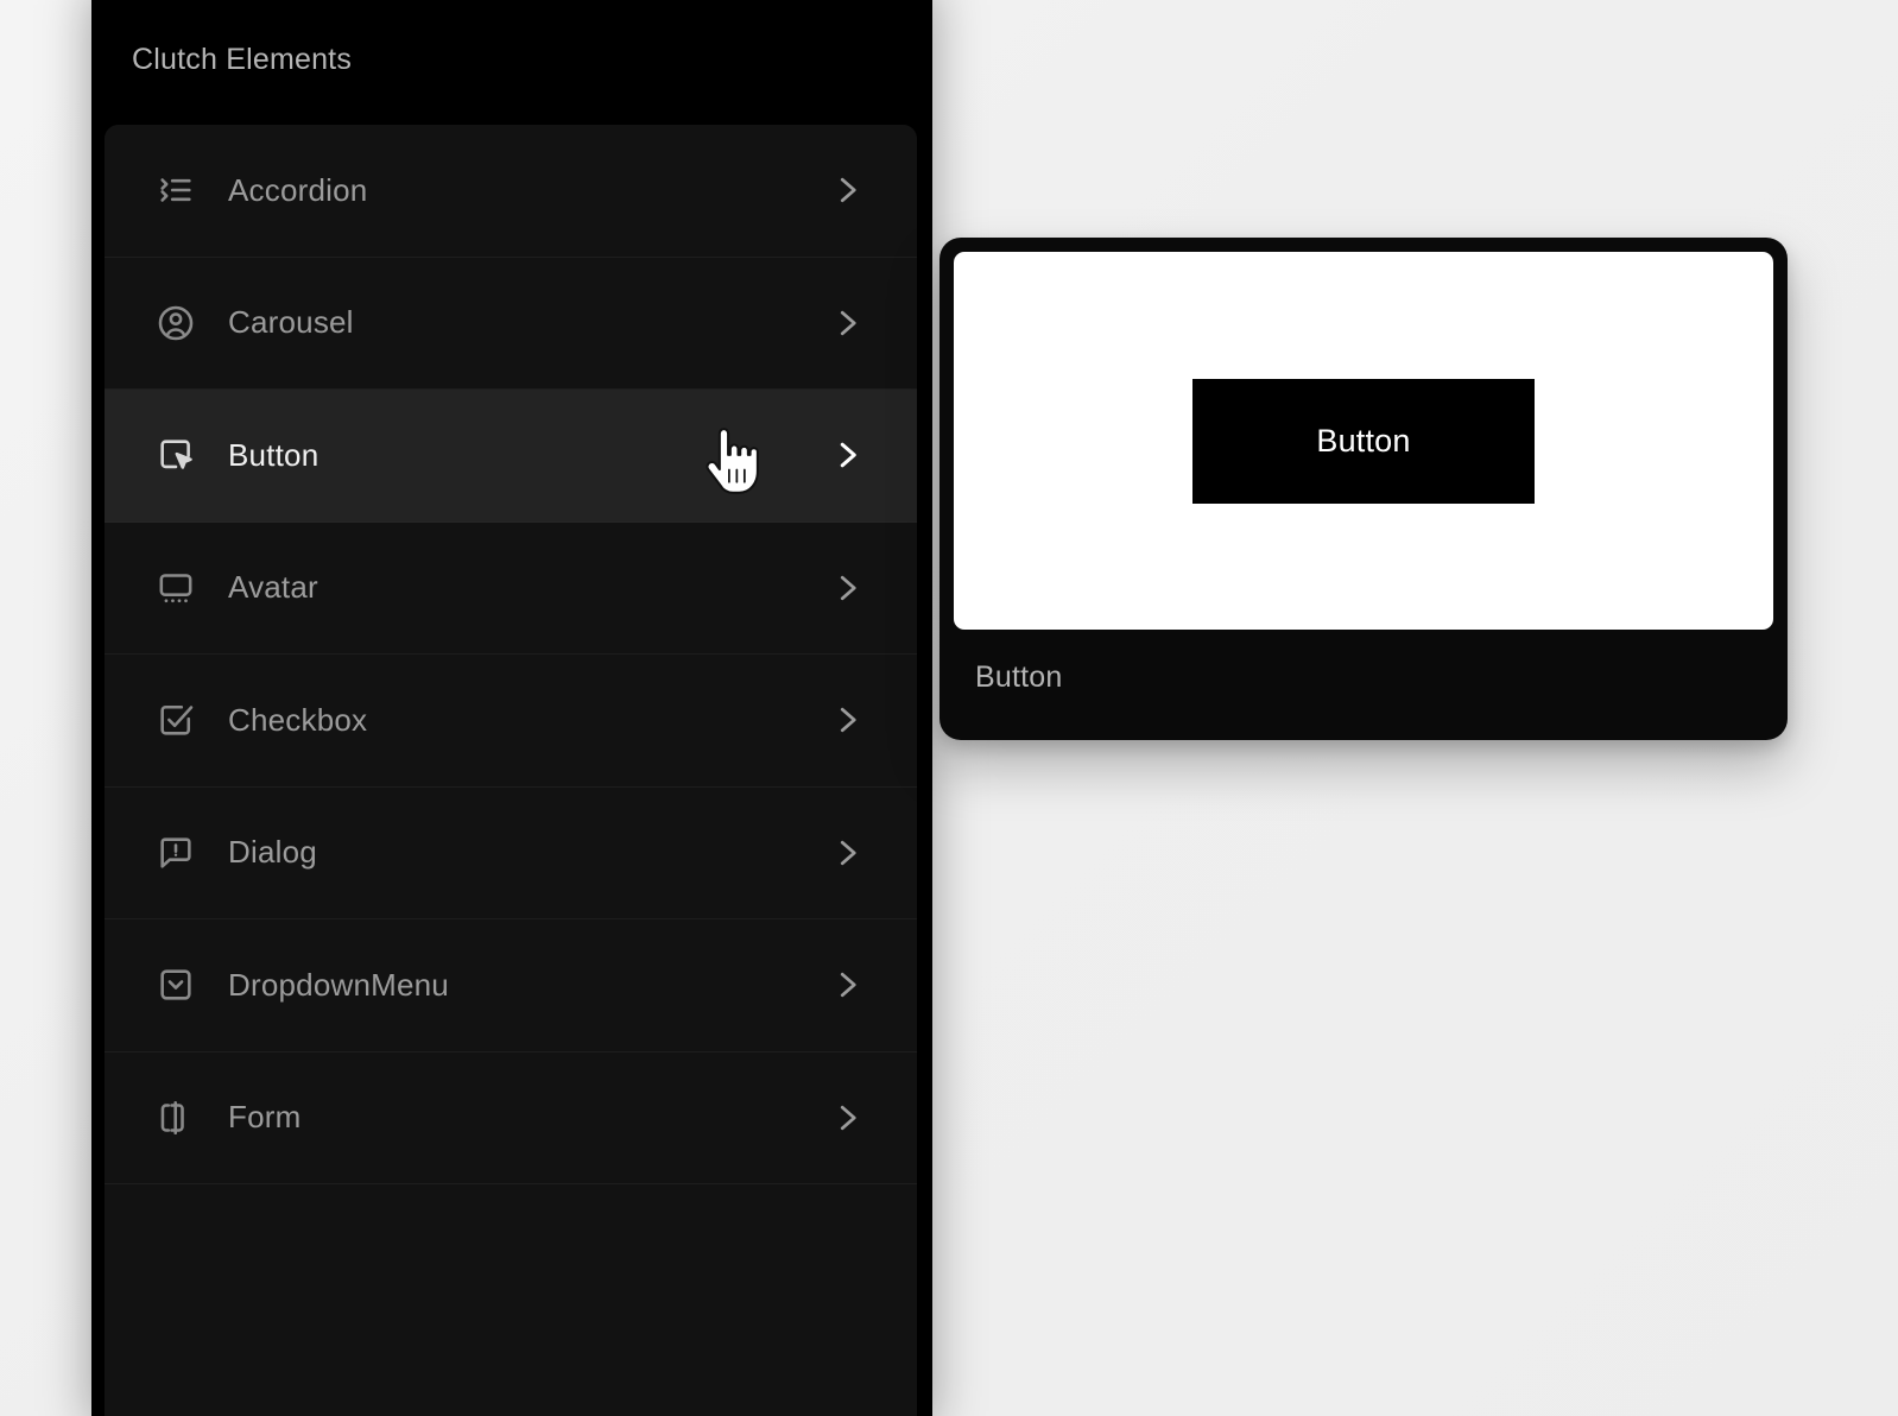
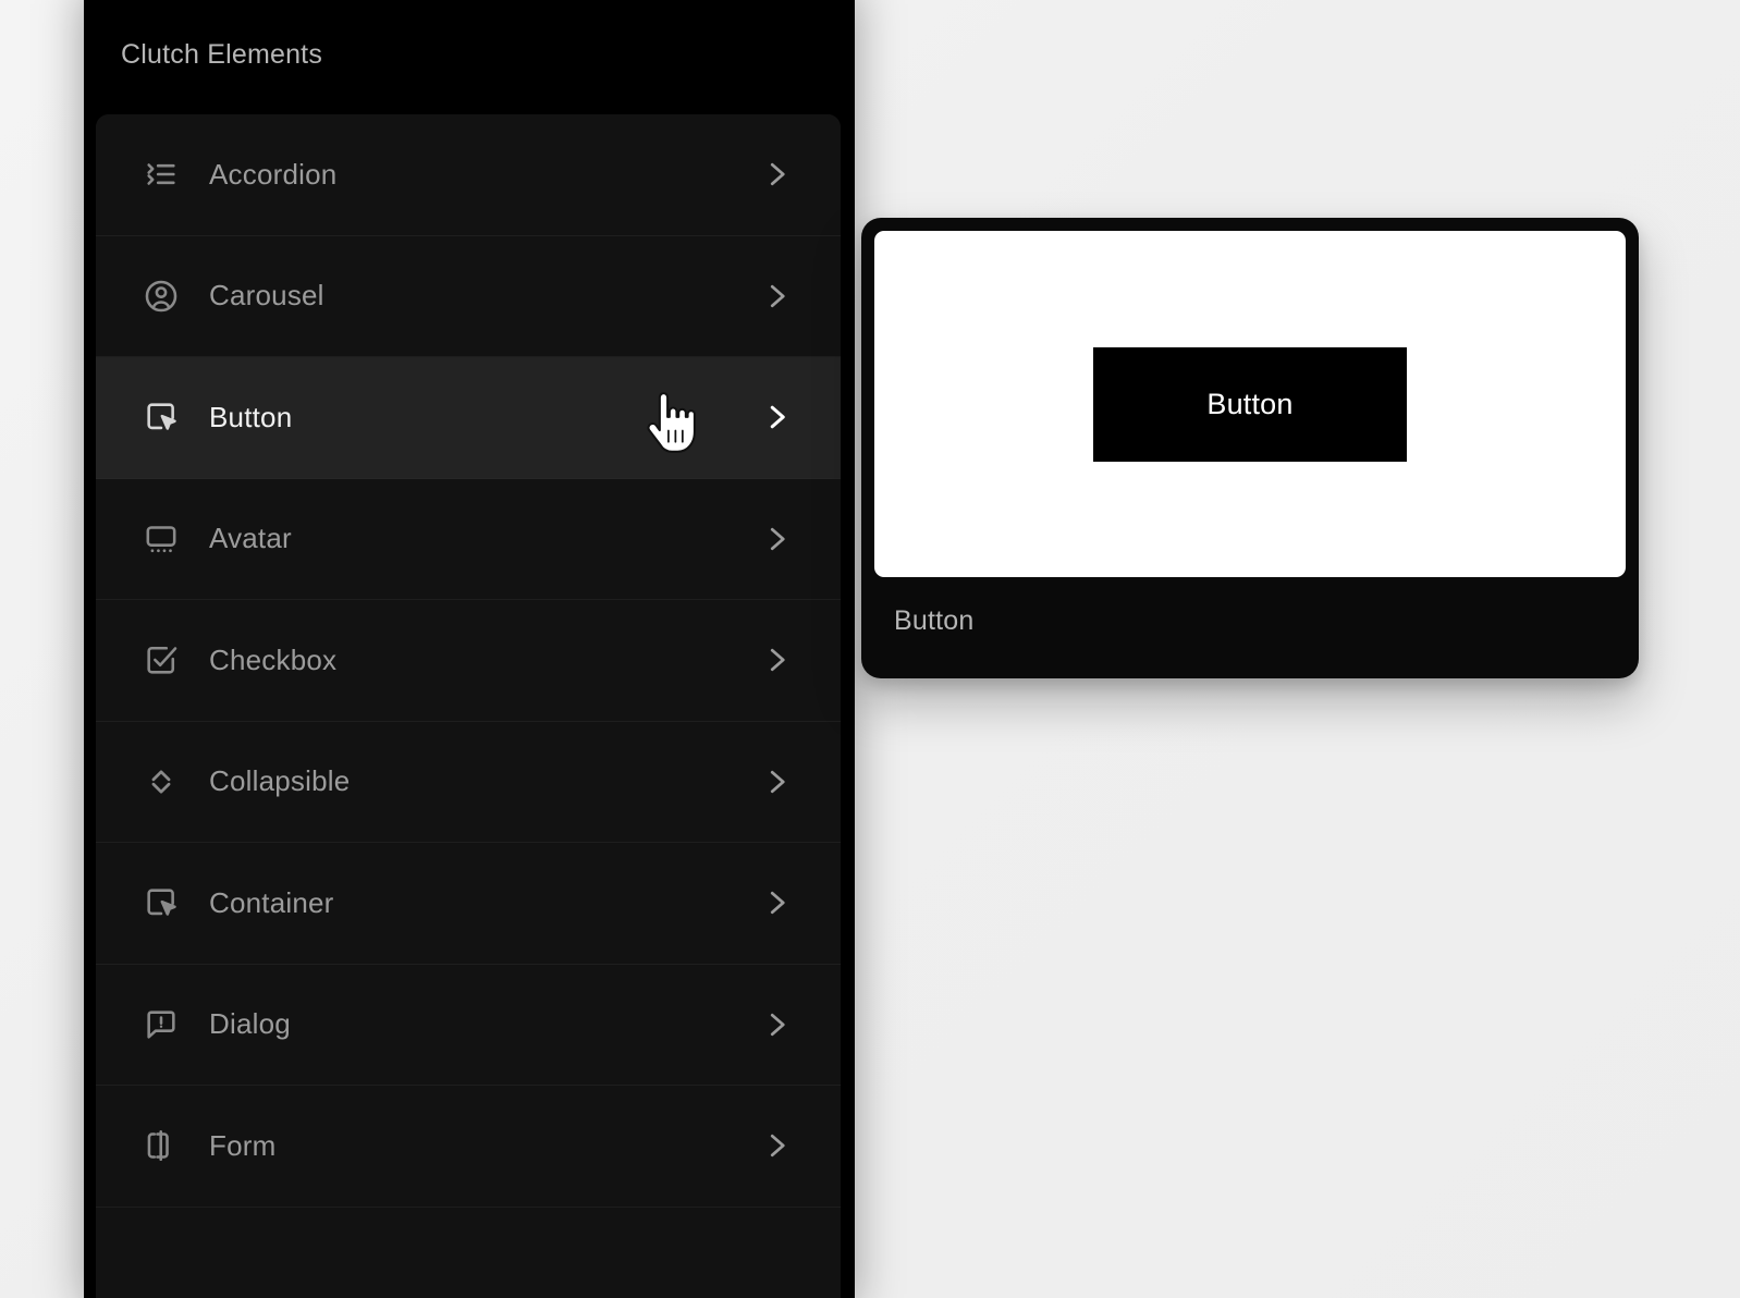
  Clutch Elements
  Accordion
  Carousel
  Button
  Avatar
  Checkbox
+ Collapsible
+ Container
  Dialog
- DropdownMenu
  Form
  Button
  Button
